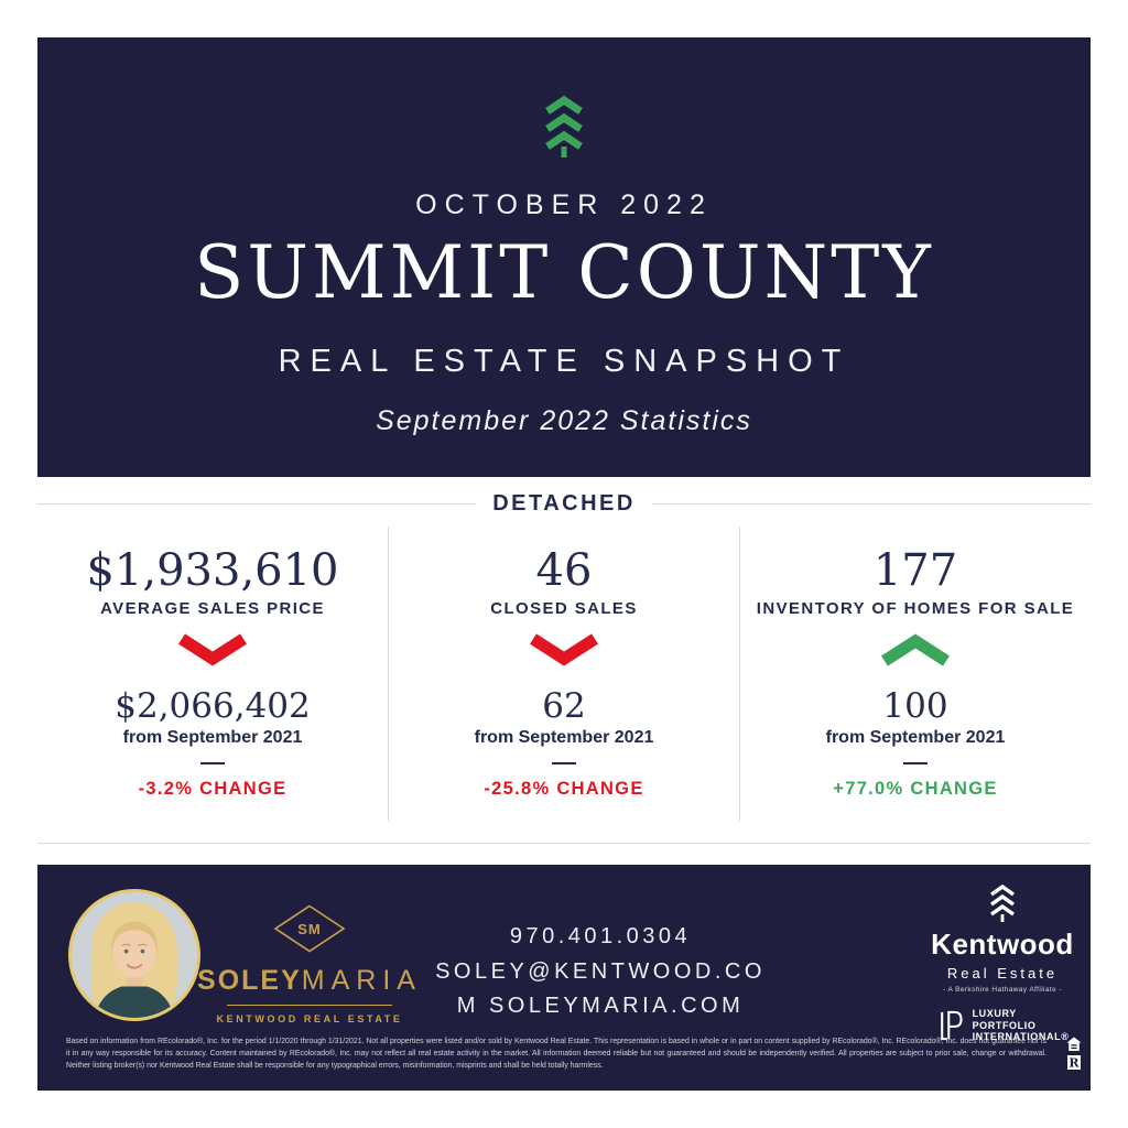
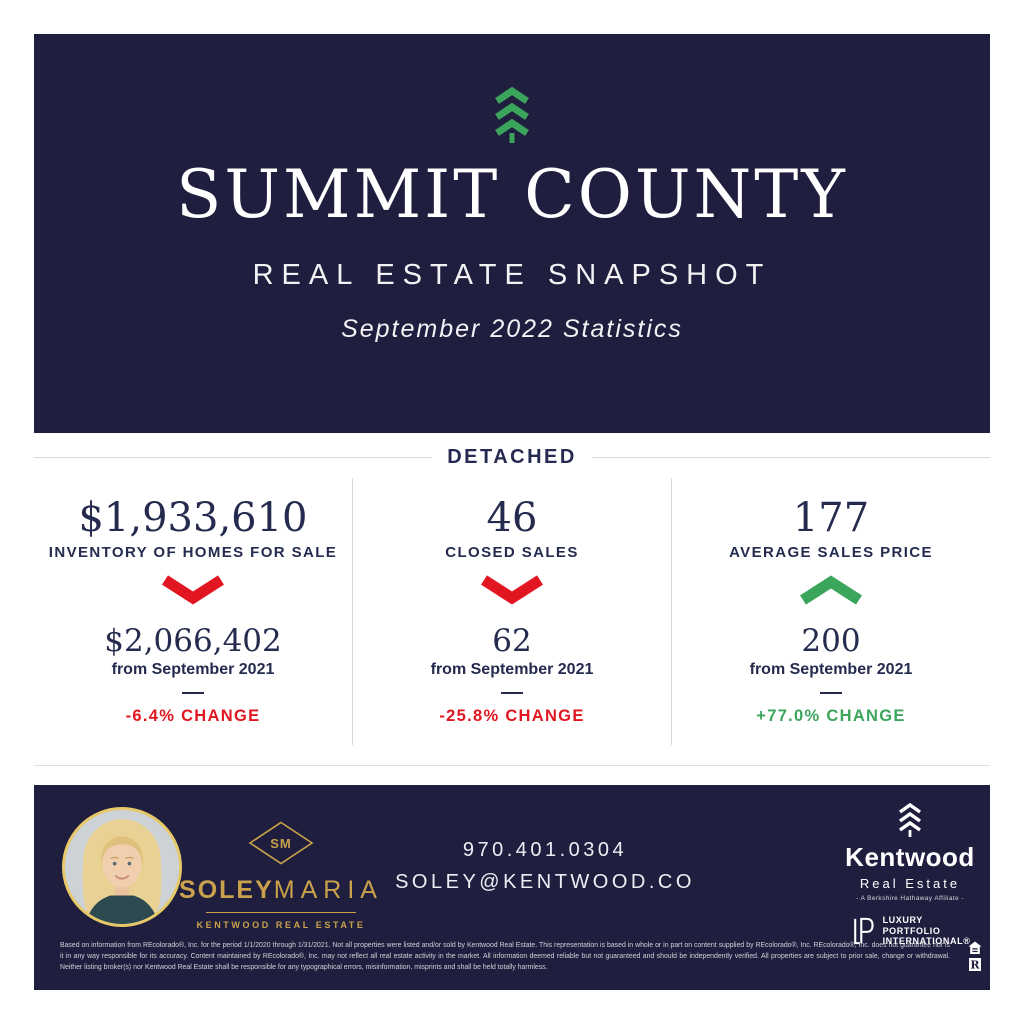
- OCTOBER 2022
  SUMMIT COUNTY
  REAL ESTATE SNAPSHOT
  September 2022 Statistics
  DETACHED
  $1,933,610
- AVERAGE SALES PRICE
+ INVENTORY OF HOMES FOR SALE
  $2,066,402
  from September 2021
- -3.2% CHANGE
+ -6.4% CHANGE
  46
  CLOSED SALES
  62
  from September 2021
  -25.8% CHANGE
  177
- INVENTORY OF HOMES FOR SALE
+ AVERAGE SALES PRICE
- 100
+ 200
  from September 2021
  +77.0% CHANGE
  SM
  SOLEYMARIA
  KENTWOOD REAL ESTATE
  970.401.0304
  SOLEY@KENTWOOD.CO
- M SOLEYMARIA.COM
  Kentwood
  Real Estate
  LUXURY
  PORTFOLIO
  INTERNATIONAL®
  R
